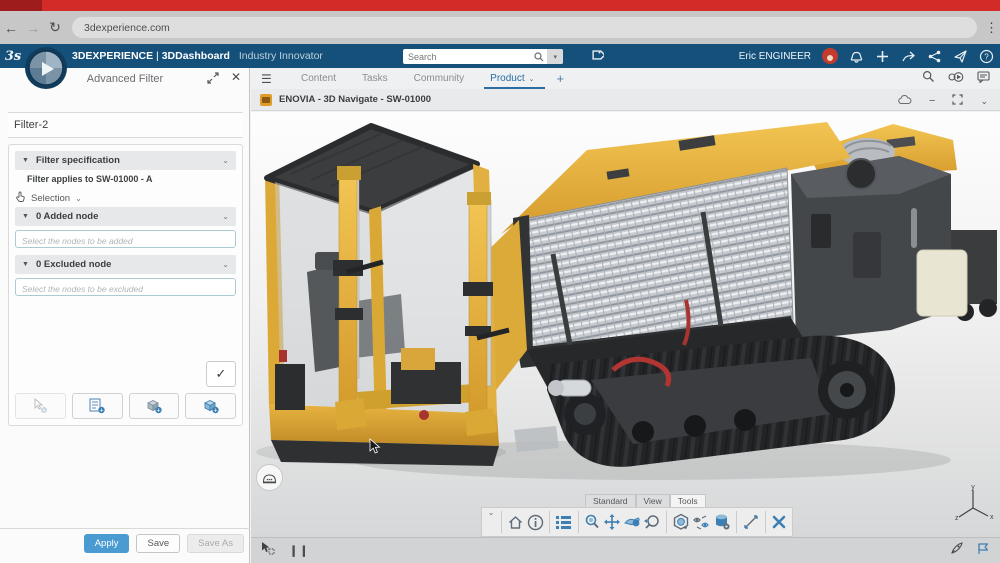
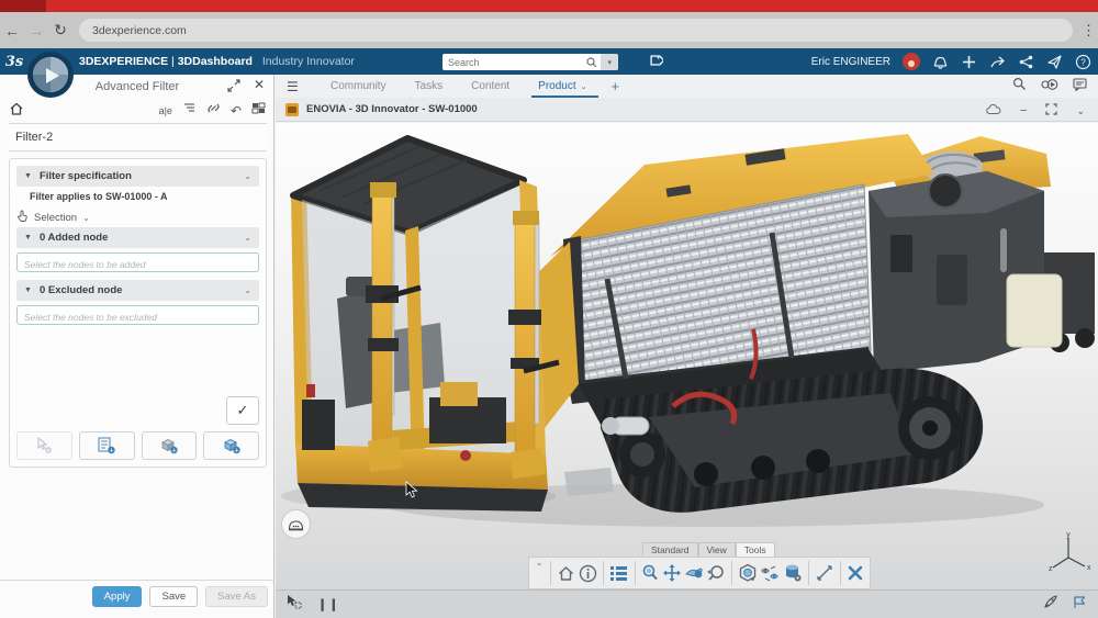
  ←
  →
  ↻
  3dexperience.com
  ⋮
  3s
  3DEXPERIENCE | 3DDashboard Industry Innovator
  Search
  Eric ENGINEER
  ?
  Advanced Filter
  ✕
+ a|e
+ ↶
  Filter-2
  Filter specification
  ⌄
  Filter applies to SW-01000 - A
  Selection
  ⌄
  0 Added node
  ⌄
  Select the nodes to be added
  0 Excluded node
  ⌄
  Select the nodes to be excluded
  ✓
  Apply
  Save
  Save As
  ☰
- Content
+ Community
  Tasks
- Community
+ Content
  Product
  +
- ENOVIA - 3D Navigate - SW-01000
+ ENOVIA - 3D Innovator - SW-01000
  −
  ⌄
  Standard
  View
  Tools
  ⌄
  ❙❙
